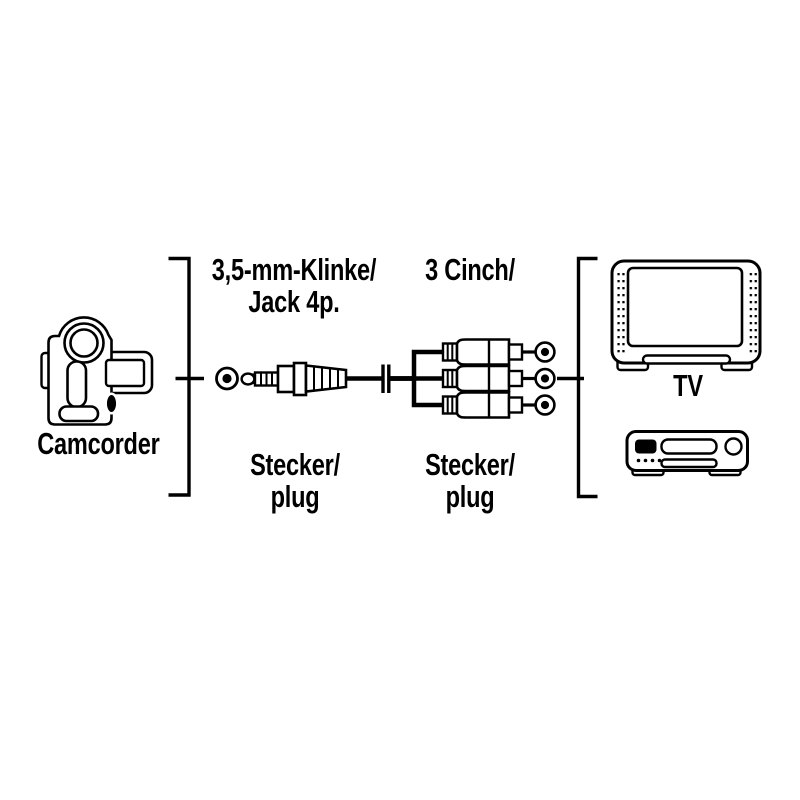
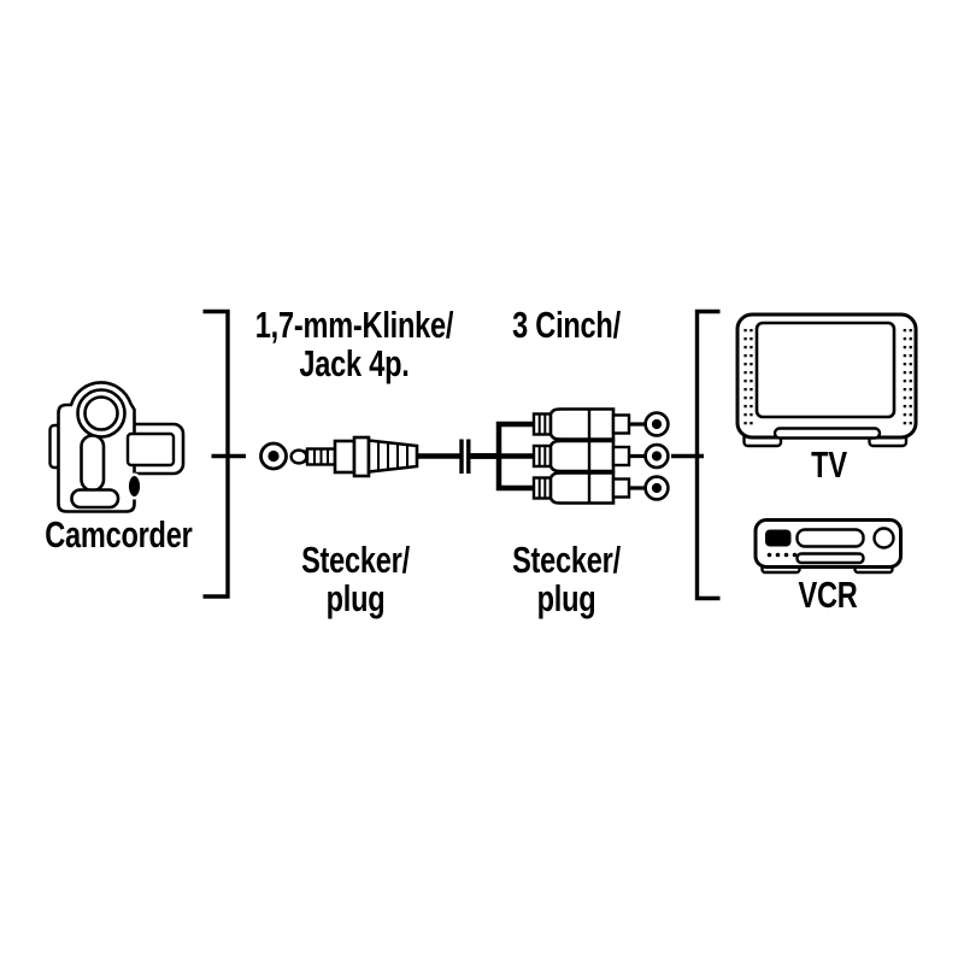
  Camcorder
- 3,5-mm-Klinke/
+ 1,7-mm-Klinke/
  Jack 4p.
  3 Cinch/
  Stecker/
  plug
  Stecker/
  plug
  TV
+ VCR
